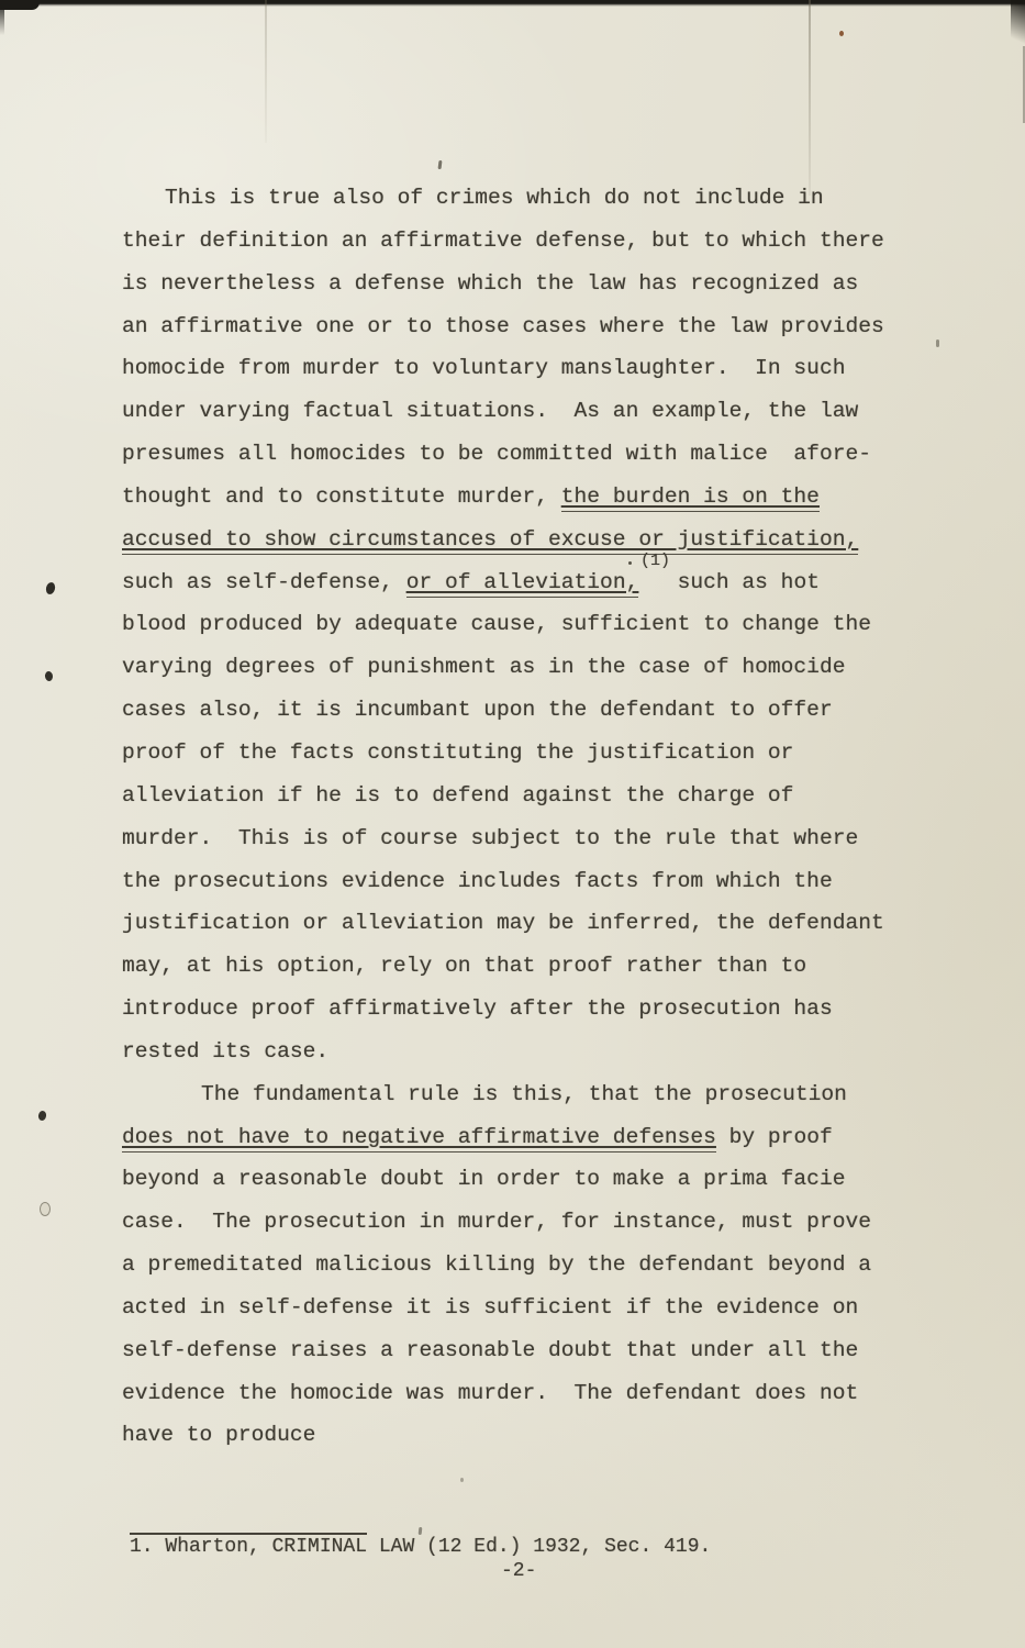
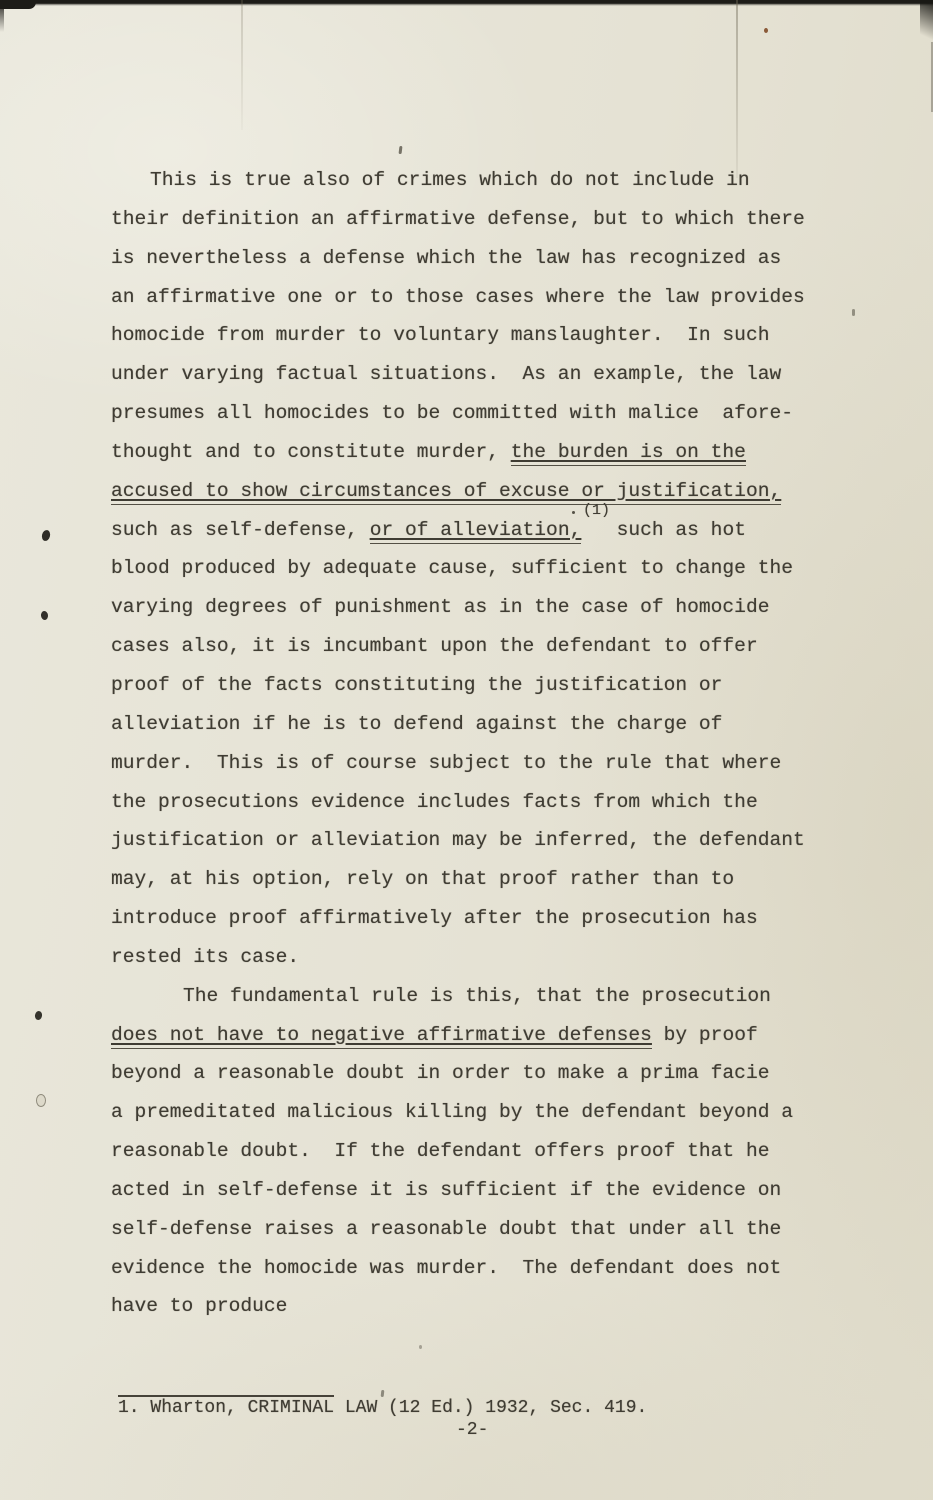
  This is true also of crimes which do not include in
  their definition an affirmative defense, but to which there
  is nevertheless a defense which the law has recognized as
  an affirmative one or to those cases where the law provides
  homocide from murder to voluntary manslaughter. In such
  under varying factual situations. As an example, the law
  presumes all homocides to be committed with malice afore-
  thought and to constitute murder, the burden is on the
  accused to show circumstances of excuse or justification,
  such as self-defense, or of alleviation, such as hot
  blood produced by adequate cause, sufficient to change the
  varying degrees of punishment as in the case of homocide
  cases also, it is incumbant upon the defendant to offer
  proof of the facts constituting the justification or
  alleviation if he is to defend against the charge of
  murder. This is of course subject to the rule that where
  the prosecutions evidence includes facts from which the
  justification or alleviation may be inferred, the defendant
  may, at his option, rely on that proof rather than to
  introduce proof affirmatively after the prosecution has
  rested its case.
  The fundamental rule is this, that the prosecution
  does not have to negative affirmative defenses by proof
  beyond a reasonable doubt in order to make a prima facie
- case. The prosecution in murder, for instance, must prove
  a premeditated malicious killing by the defendant beyond a
+ reasonable doubt. If the defendant offers proof that he
  acted in self-defense it is sufficient if the evidence on
  self-defense raises a reasonable doubt that under all the
  evidence the homocide was murder. The defendant does not
  have to produce
  (1)
  1. Wharton, CRIMINAL LAW (12 Ed.) 1932, Sec. 419.
  -2-
